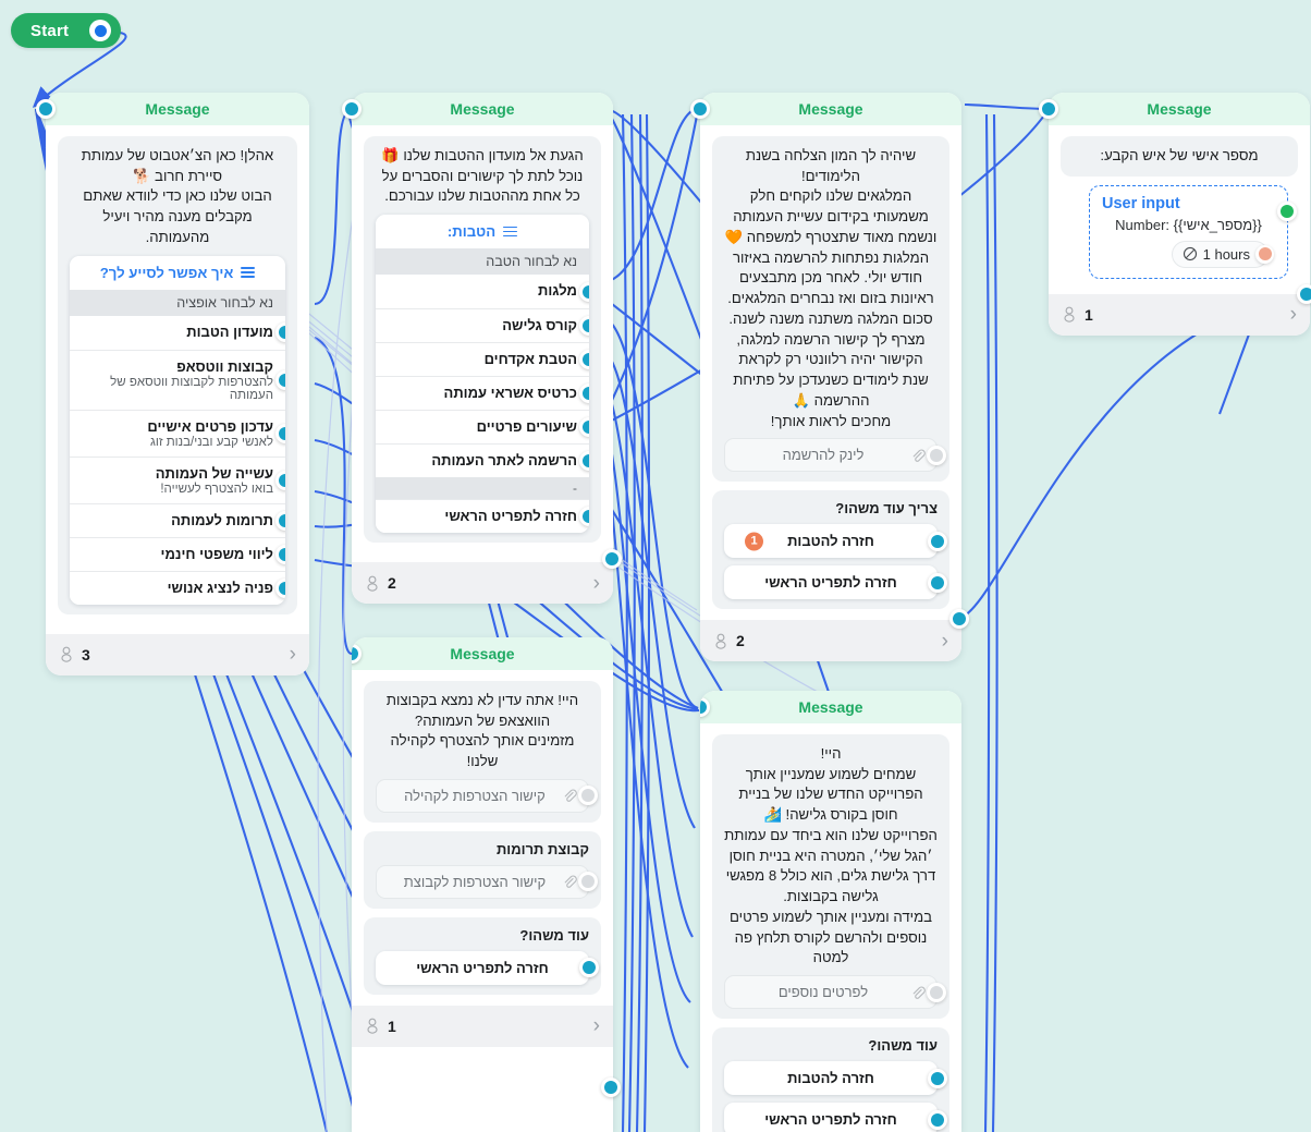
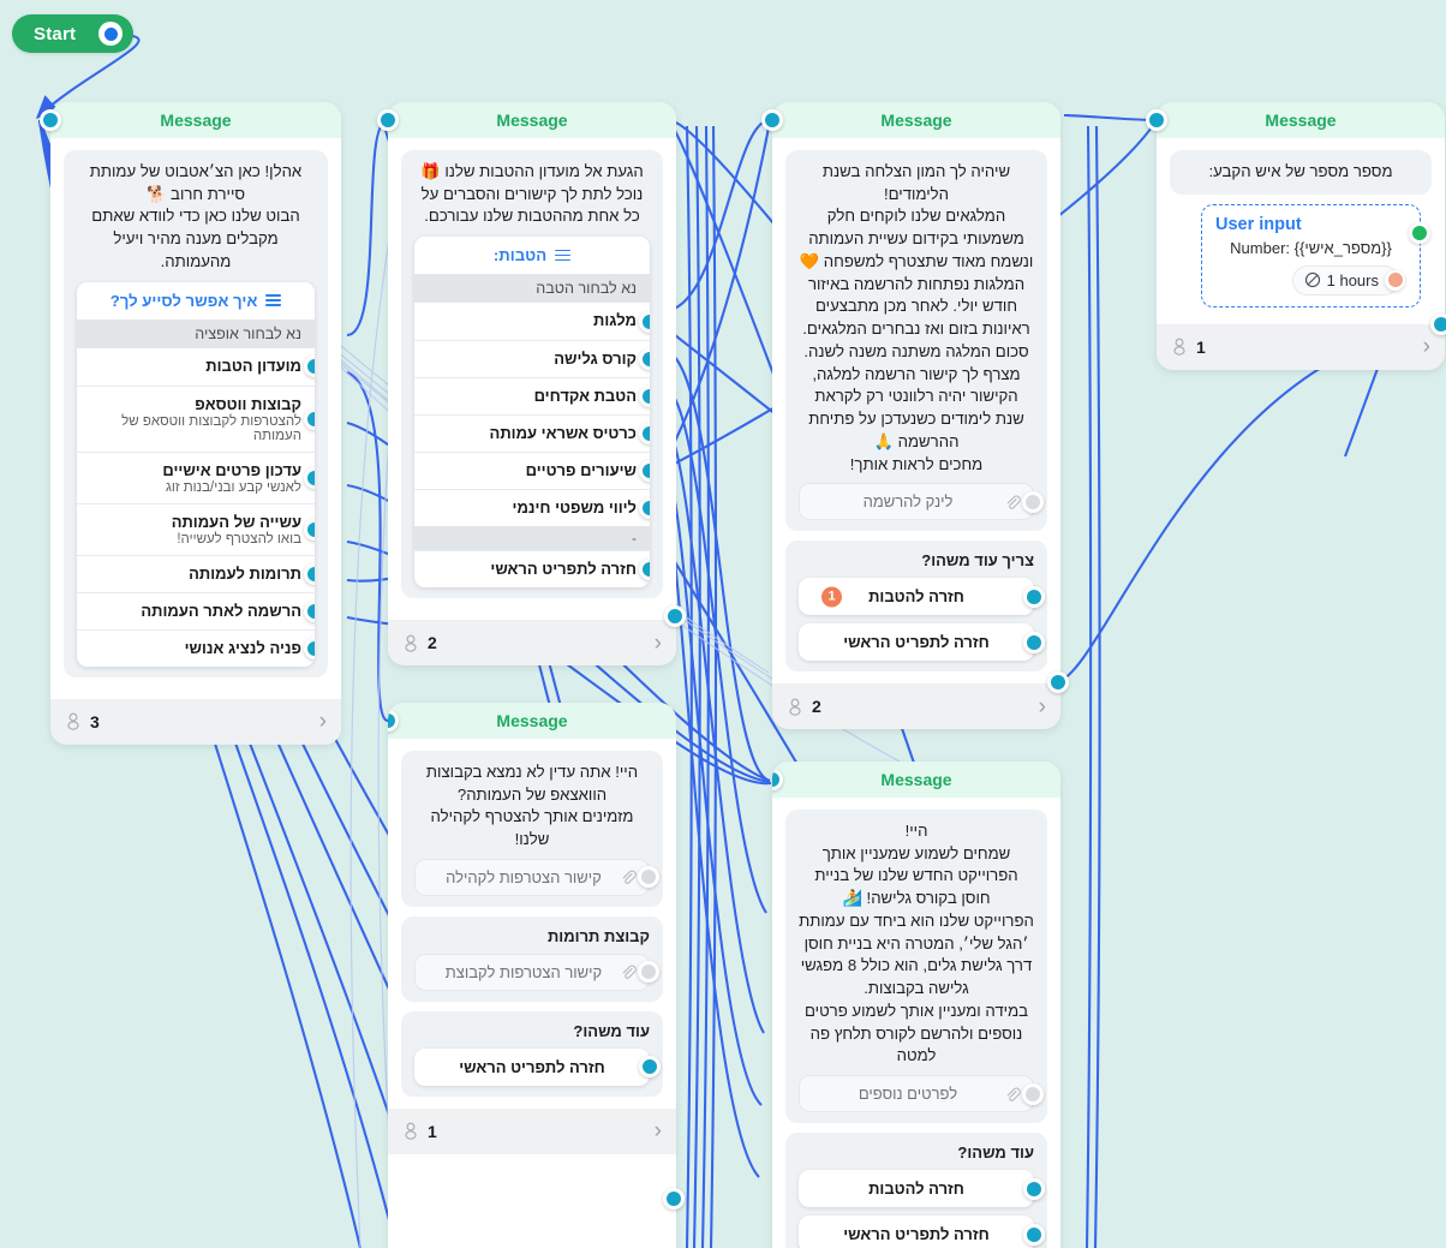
  Start
  Message
  אהלן! כאן הצ׳אטבוט של עמותת סיירת חרוב 🐕
  הבוט שלנו כאן כדי לוודא שאתם מקבלים מענה מהיר ויעיל מהעמותה.
  איך אפשר לסייע לך?
  נא לבחור אופציה
  מועדון הטבות
  קבוצות ווטסאפ
  להצטרפות לקבוצות ווטסאפ של העמותה
  עדכון פרטים אישיים
  לאנשי קבע ובני/בנות זוג
  עשייה של העמותה
  בואו להצטרף לעשייה!
  תרומות לעמותה
- ליווי משפטי חינמי
+ הרשמה לאתר העמותה
  פניה לנציג אנושי
  3
  ›
  Message
  הגעת אל מועדון ההטבות שלנו 🎁
  נוכל לתת לך קישורים והסברים על כל אחת מההטבות שלנו עבורכם.
  הטבות:
  נא לבחור הטבה
  מלגות
  קורס גלישה
  הטבת אקדחים
  כרטיס אשראי עמותה
  שיעורים פרטיים
- הרשמה לאתר העמותה
+ ליווי משפטי חינמי
  -
  חזרה לתפריט הראשי
  2
  ›
  Message
  שיהיה לך המון הצלחה בשנת הלימודים!
  המלגאים שלנו לוקחים חלק משמעותי בקידום עשיית העמותה ונשמח מאוד שתצטרף למשפחה 🧡
  המלגות נפתחות להרשמה באיזור חודש יולי. לאחר מכן מתבצעים ראיונות בזום ואז נבחרים המלגאים.
  סכום המלגה משתנה משנה לשנה.
  מצרף לך קישור הרשמה למלגה,
  הקישור יהיה רלוונטי רק לקראת שנת לימודים כשנעדכן על פתיחת ההרשמה 🙏
  מחכים לראות אותך!
  לינק להרשמה
  צריך עוד משהו?
  1
  חזרה להטבות
  חזרה לתפריט הראשי
  2
  ›
  Message
- מספר אישי של איש הקבע:
+ מספר מספר של איש הקבע:
  User input
  Number: {{מספר_אישי}}
  1 hours
  1
  ›
  Message
  היי! אתה עדין לא נמצא בקבוצות הוואצאפ של העמותה?
  מזמינים אותך להצטרף לקהילה שלנו!
  קישור הצטרפות לקהילה
  קבוצת תרומות
  קישור הצטרפות לקבוצת
  עוד משהו?
  חזרה לתפריט הראשי
  1
  ›
  Message
  היי!
  שמחים לשמוע שמעניין אותך הפרוייקט החדש שלנו של בניית חוסן בקורס גלישה! 🏄
  הפרוייקט שלנו הוא ביחד עם עמותת ׳הגל שלי׳, המטרה היא בניית חוסן דרך גלישת גלים, הוא כולל 8 מפגשי גלישה בקבוצות.
  במידה ומעניין אותך לשמוע פרטים נוספים ולהרשם לקורס תלחץ פה למטה
  לפרטים נוספים
  עוד משהו?
  חזרה להטבות
  חזרה לתפריט הראשי
